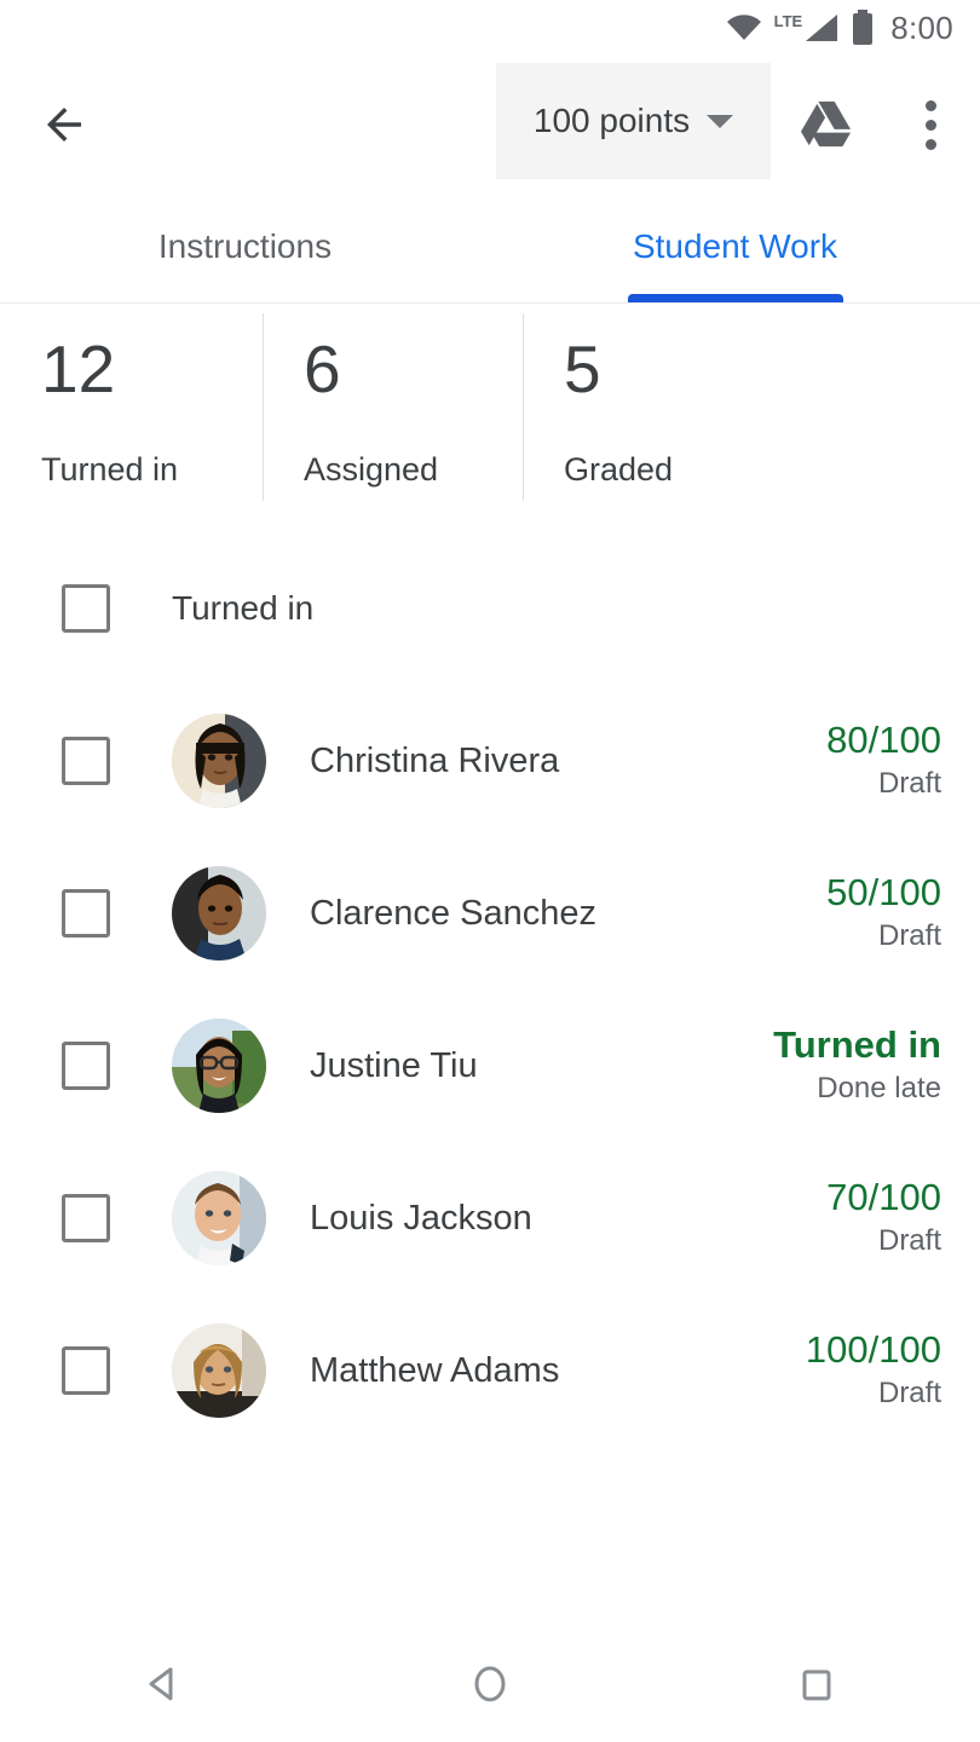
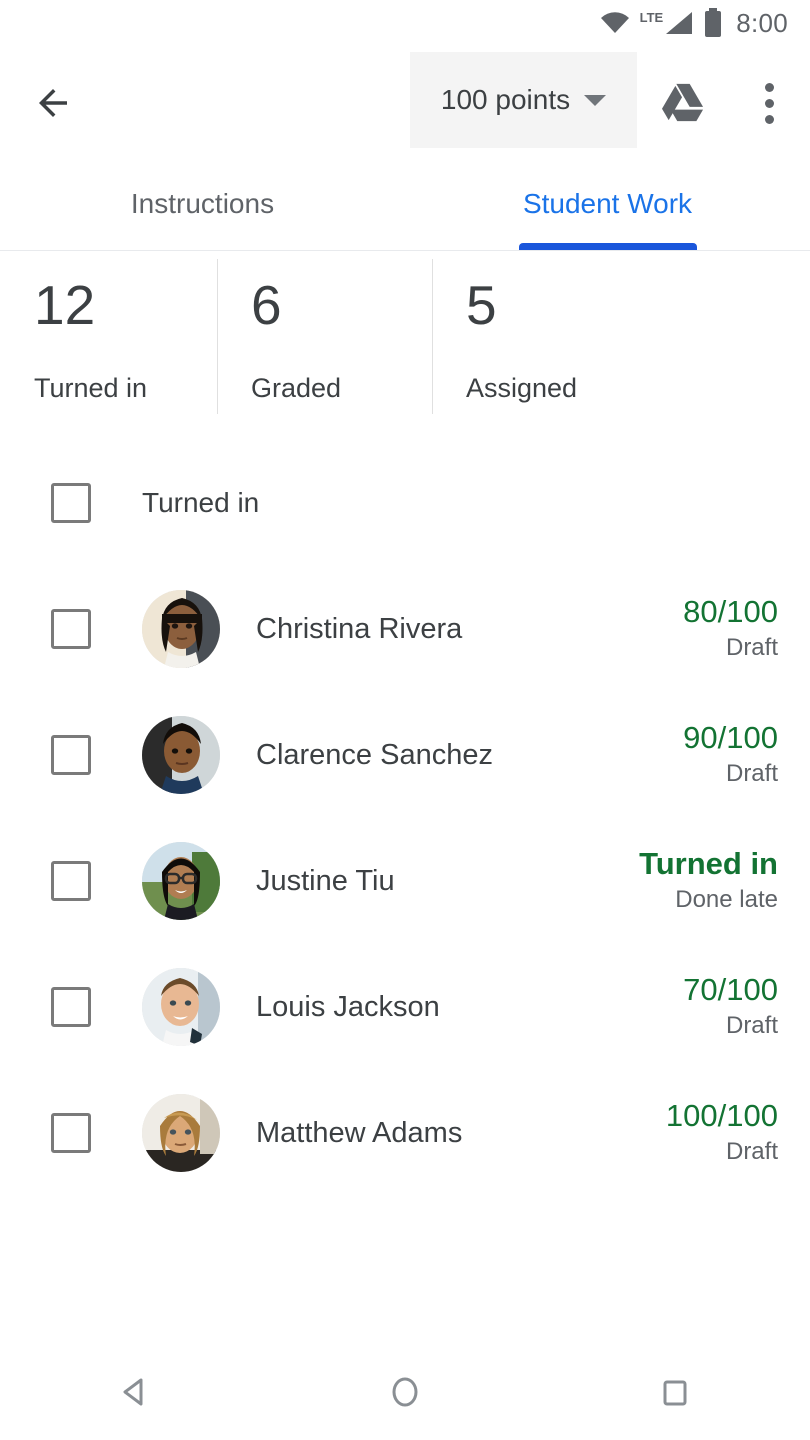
  LTE
  8:00
  100 points
  Instructions
  Student Work
  12
  Turned in
  6
- Assigned
+ Graded
  5
- Graded
+ Assigned
  Turned in
  Christina Rivera
  80/100
  Draft
  Clarence Sanchez
- 50/100
+ 90/100
  Draft
  Justine Tiu
  Turned in
  Done late
  Louis Jackson
  70/100
  Draft
  Matthew Adams
  100/100
  Draft
